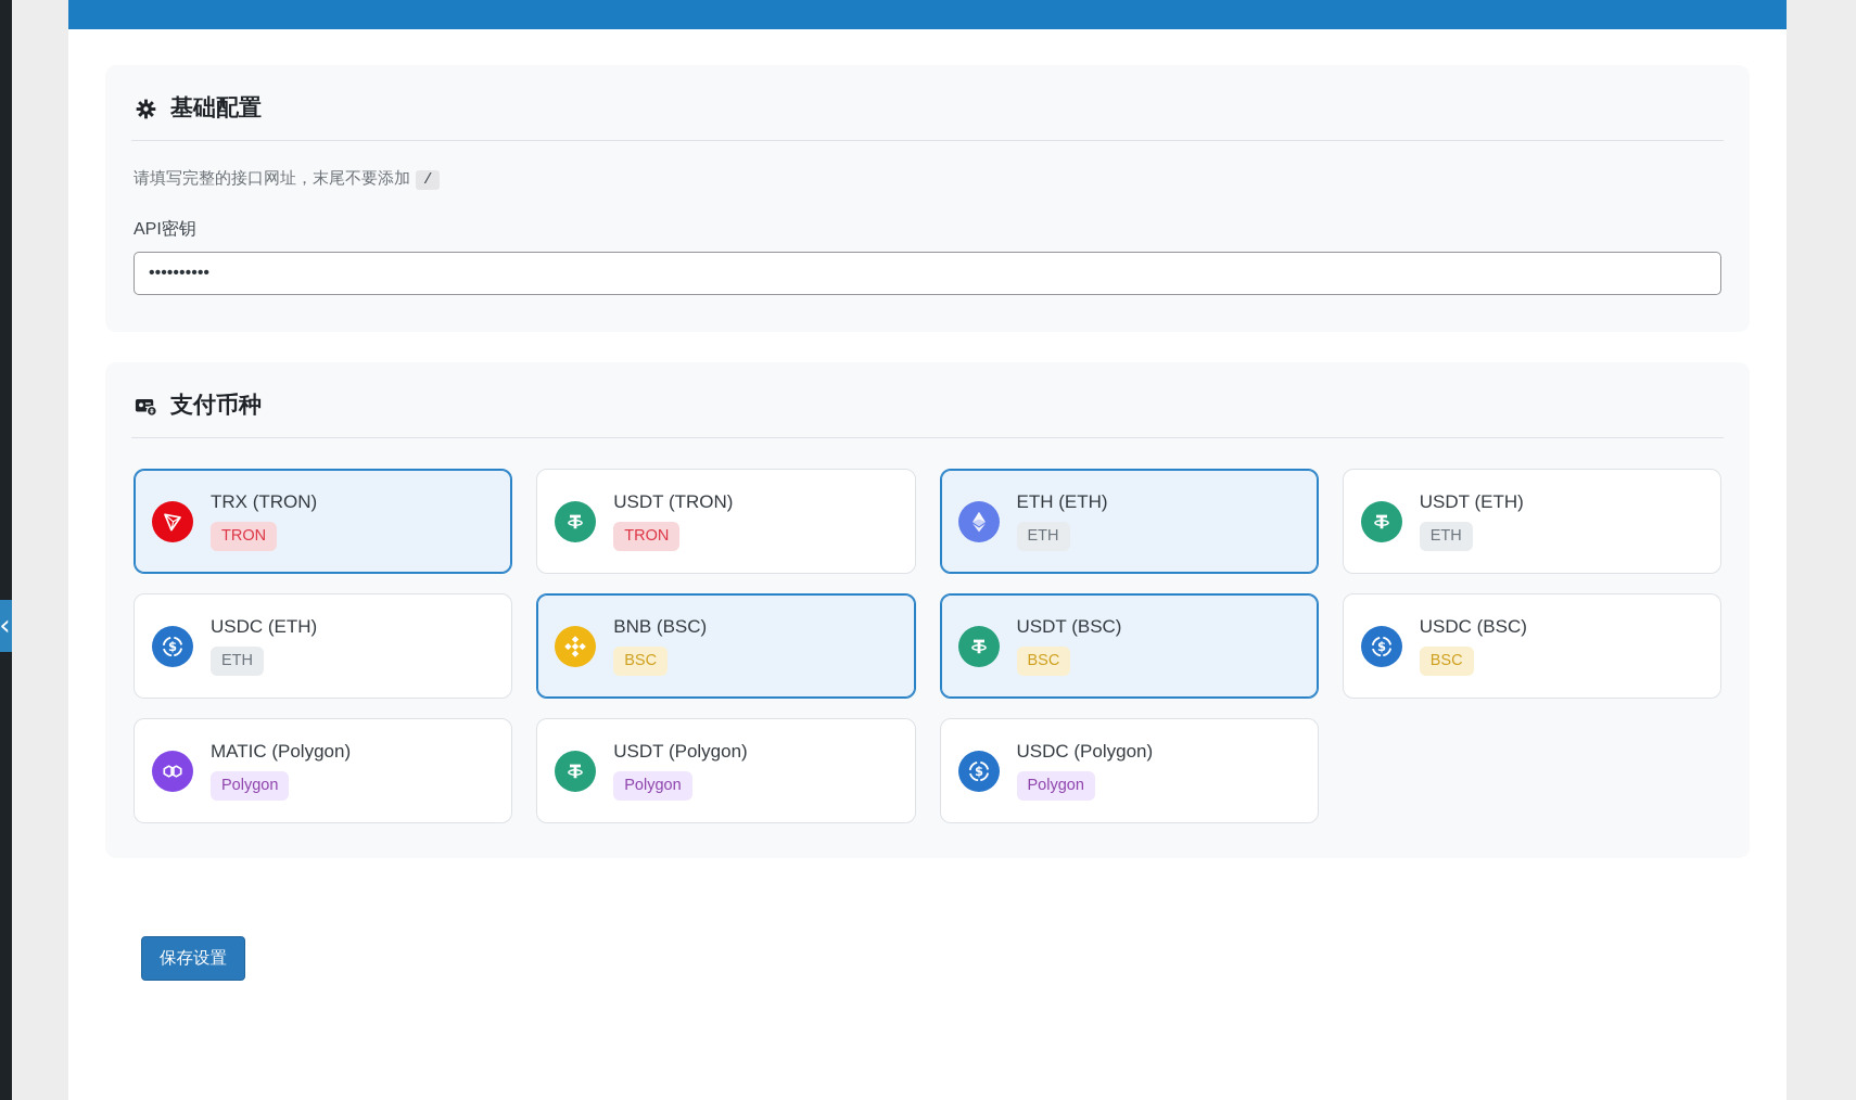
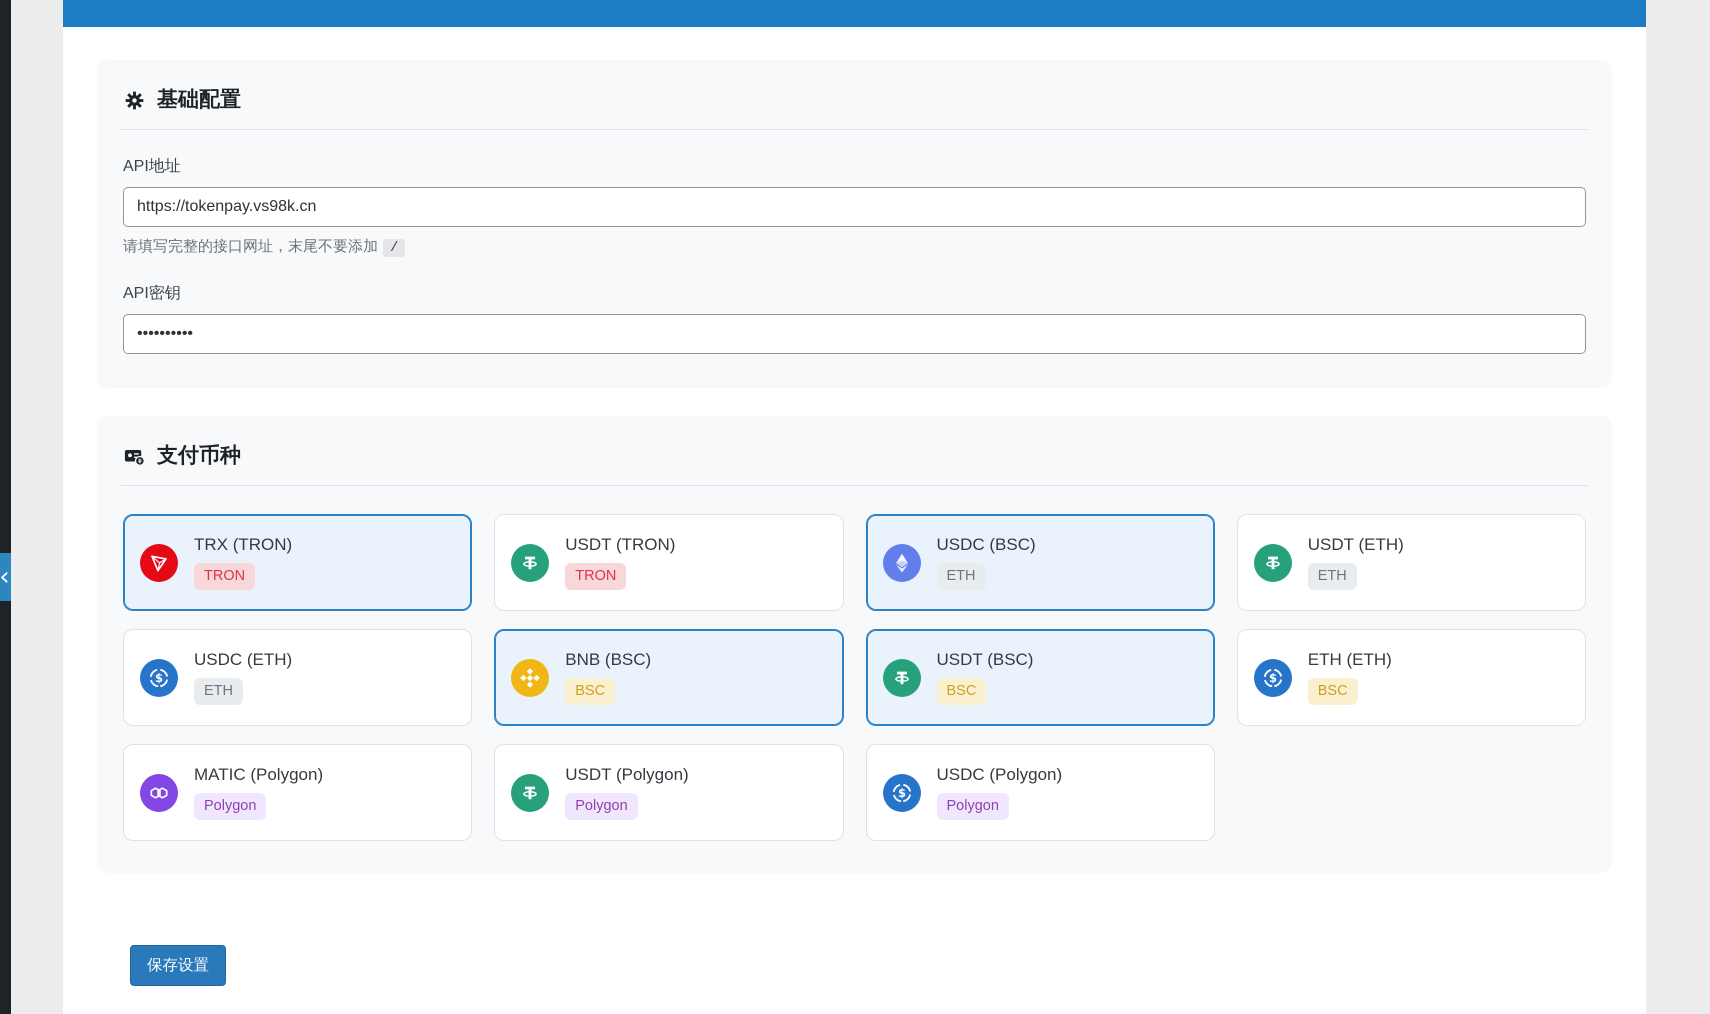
  ‹
  基础配置
+ API地址
+ https://tokenpay.vs98k.cn
  请填写完整的接口网址，末尾不要添加 /
  API密钥
  ••••••••••
  支付币种
  TRX (TRON)
  TRON
  USDT (TRON)
  TRON
- ETH (ETH)
+ USDC (BSC)
  ETH
  USDT (ETH)
  ETH
  $
  USDC (ETH)
  ETH
  BNB (BSC)
  BSC
  USDT (BSC)
  BSC
  $
- USDC (BSC)
+ ETH (ETH)
  BSC
  MATIC (Polygon)
  Polygon
  USDT (Polygon)
  Polygon
  $
  USDC (Polygon)
  Polygon
  保存设置
